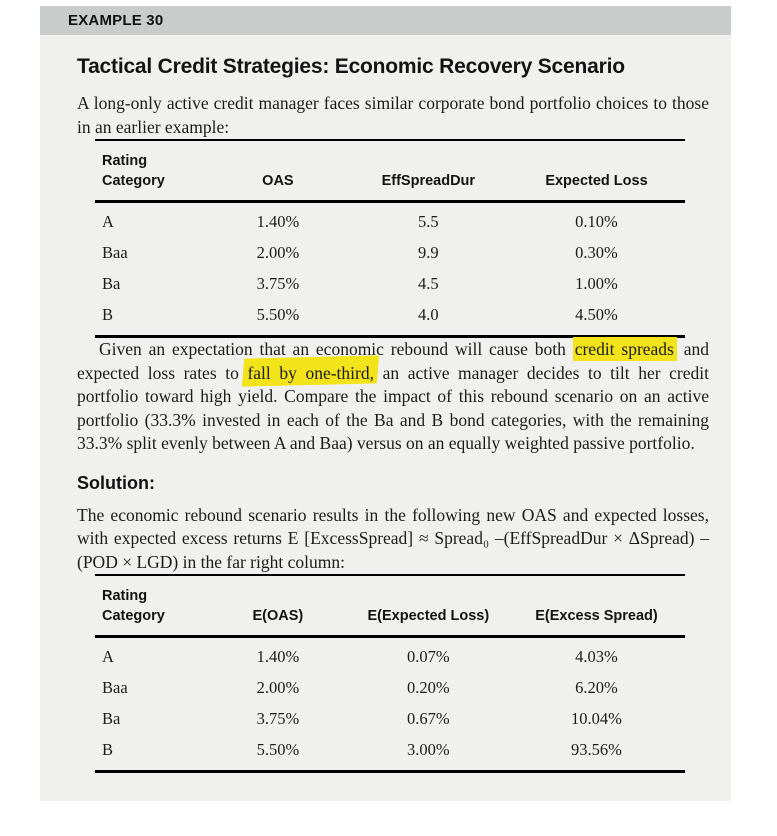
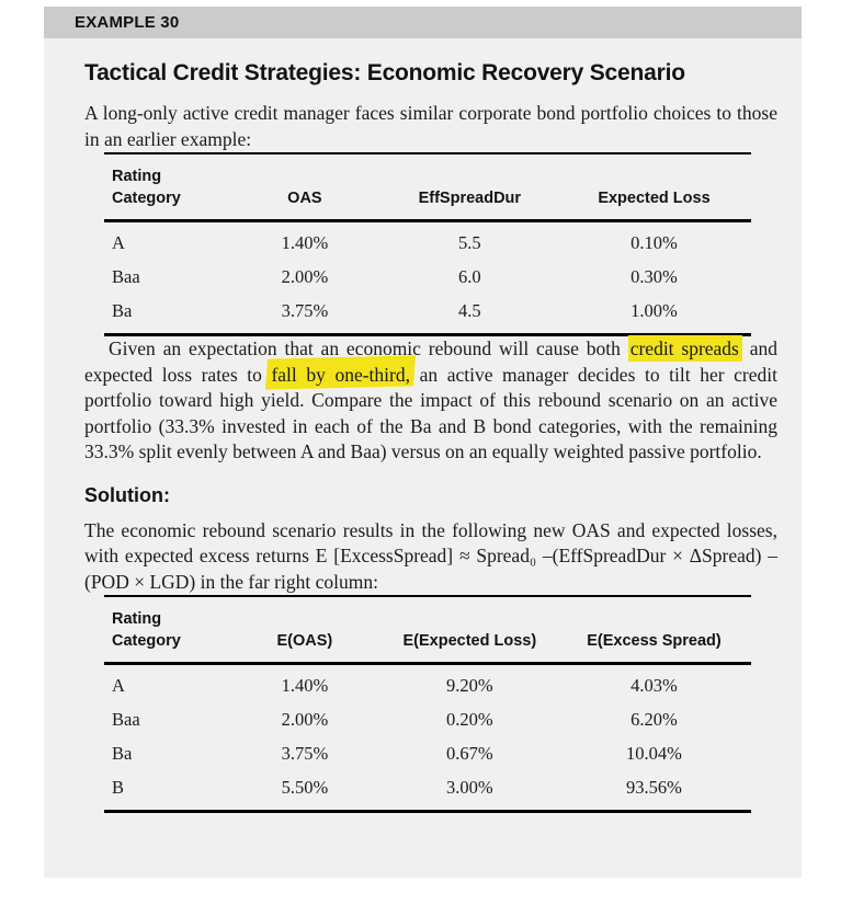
  EXAMPLE 30
  Tactical Credit Strategies: Economic Recovery Scenario
  A long-only active credit manager faces similar corporate bond portfolio choices to those in an earlier example:
  Rating Category	OAS	EffSpreadDur	Expected Loss
  A	1.40%	5.5	0.10%
- Baa	2.00%	9.9	0.30%
+ Baa	2.00%	6.0	0.30%
  Ba	3.75%	4.5	1.00%
- B	5.50%	4.0	4.50%
  Given an expectation that an economic rebound will cause both credit spreads and expected loss rates to fall by one-third, an active manager decides to tilt her credit portfolio toward high yield. Compare the impact of this rebound scenario on an active portfolio (33.3% invested in each of the Ba and B bond categories, with the remaining 33.3% split evenly between A and Baa) versus on an equally weighted passive portfolio.
  Solution:
  The economic rebound scenario results in the following new OAS and expected losses, with expected excess returns E [ExcessSpread] ≈ Spread₀ –(EffSpreadDur × ΔSpread) – (POD × LGD) in the far right column:
  Rating Category	E(OAS)	E(Expected Loss)	E(Excess Spread)
- A	1.40%	0.07%	4.03%
+ A	1.40%	9.20%	4.03%
  Baa	2.00%	0.20%	6.20%
  Ba	3.75%	0.67%	10.04%
  B	5.50%	3.00%	93.56%
